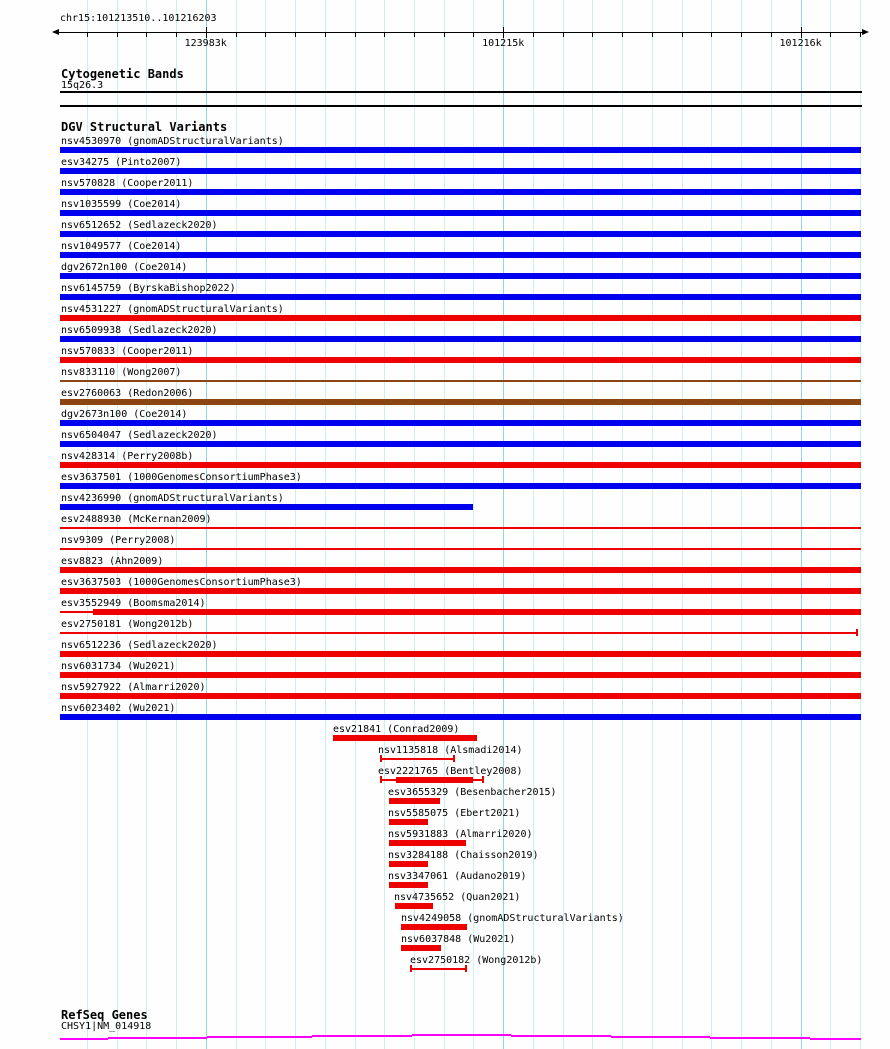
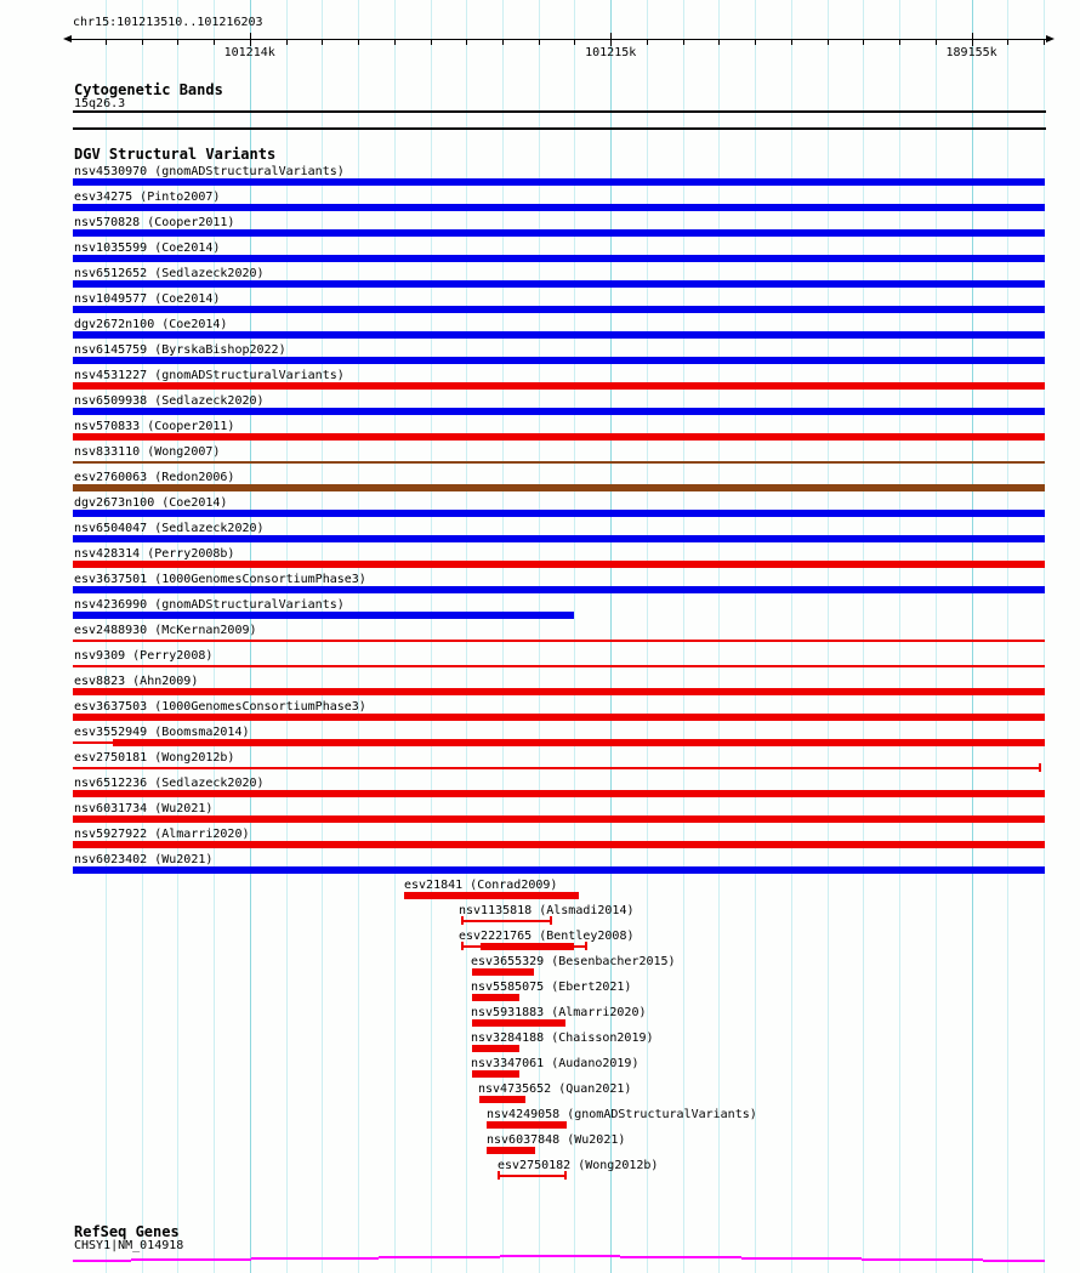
  chr15:101213510..101216203
- 123983k
+ 101214k
  101215k
- 101216k
+ 189155k
  Cytogenetic Bands
  15q26.3
  DGV Structural Variants
  nsv4530970 (gnomADStructuralVariants)
  esv34275 (Pinto2007)
  nsv570828 (Cooper2011)
  nsv1035599 (Coe2014)
  nsv6512652 (Sedlazeck2020)
  nsv1049577 (Coe2014)
  dgv2672n100 (Coe2014)
  nsv6145759 (ByrskaBishop2022)
  nsv4531227 (gnomADStructuralVariants)
  nsv6509938 (Sedlazeck2020)
  nsv570833 (Cooper2011)
  nsv833110 (Wong2007)
  esv2760063 (Redon2006)
  dgv2673n100 (Coe2014)
  nsv6504047 (Sedlazeck2020)
  nsv428314 (Perry2008b)
  esv3637501 (1000GenomesConsortiumPhase3)
  nsv4236990 (gnomADStructuralVariants)
  esv2488930 (McKernan2009)
  nsv9309 (Perry2008)
  esv8823 (Ahn2009)
  esv3637503 (1000GenomesConsortiumPhase3)
  esv3552949 (Boomsma2014)
  esv2750181 (Wong2012b)
  nsv6512236 (Sedlazeck2020)
  nsv6031734 (Wu2021)
  nsv5927922 (Almarri2020)
  nsv6023402 (Wu2021)
  esv21841 (Conrad2009)
  nsv1135818 (Alsmadi2014)
  esv2221765 (Bentley2008)
  esv3655329 (Besenbacher2015)
  nsv5585075 (Ebert2021)
  nsv5931883 (Almarri2020)
  nsv3284188 (Chaisson2019)
  nsv3347061 (Audano2019)
  nsv4735652 (Quan2021)
  nsv4249058 (gnomADStructuralVariants)
  nsv6037848 (Wu2021)
  esv2750182 (Wong2012b)
  RefSeq Genes
  CHSY1|NM_014918
